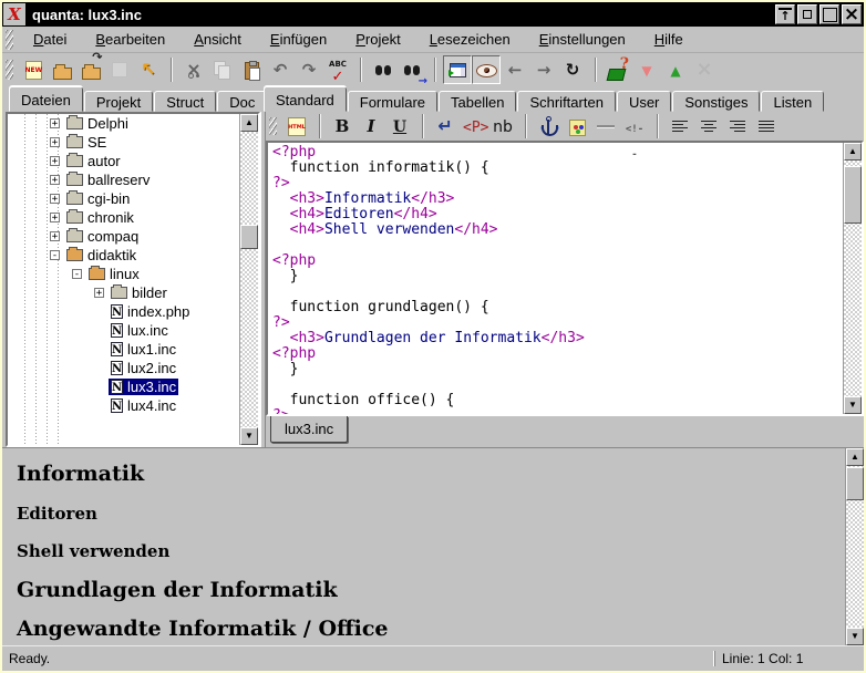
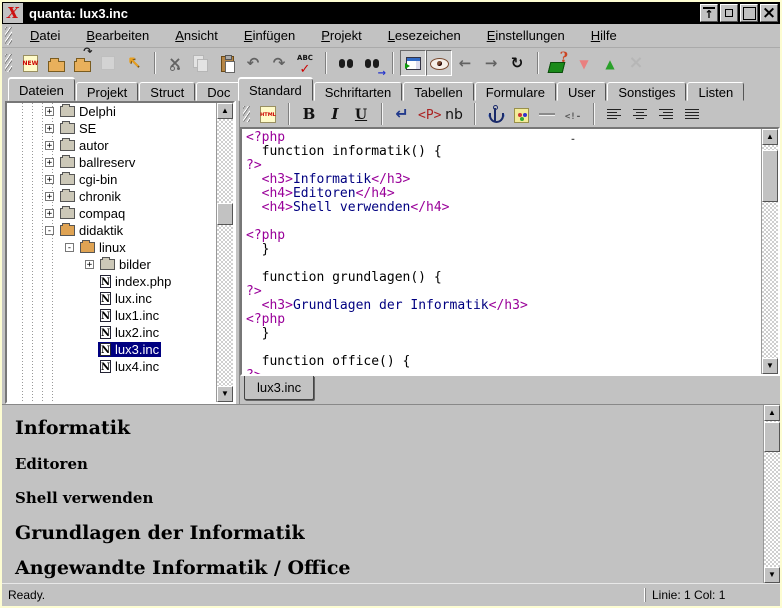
  quanta: lux3.inc
  Datei
  Bearbeiten
  Ansicht
  Einfügen
  Projekt
  Lesezeichen
  Einstellungen
  Hilfe
  Dateien
  Projekt
  Struct
  Doc
  Standard
- Formulare
+ Schriftarten
  Tabellen
- Schriftarten
+ Formulare
  User
  Sonstiges
  Listen
  +
  Delphi
  +
  SE
  +
  autor
  +
  ballreserv
  +
  cgi-bin
  +
  chronik
  +
  compaq
  -
  didaktik
  -
  linux
  +
  bilder
  index.php
  lux.inc
  lux1.inc
  lux2.inc
  lux3.inc
  lux4.inc
  ▲
  ▼
  <?php
  function informatik() {
  ?>
  <h3>Informatik</h3>
  <h4>Editoren</h4>
  <h4>Shell verwenden</h4>
  <?php
  }
  function grundlagen() {
  ?>
  <h3>Grundlagen der Informatik</h3>
  <?php
  }
  function office() {
  ▲
  ▼
  lux3.inc
  Informatik
  Editoren
  Shell verwenden
  Grundlagen der Informatik
  Angewandte Informatik / Office
  ▲
  ▼
  Ready.
  Linie: 1 Col: 1
